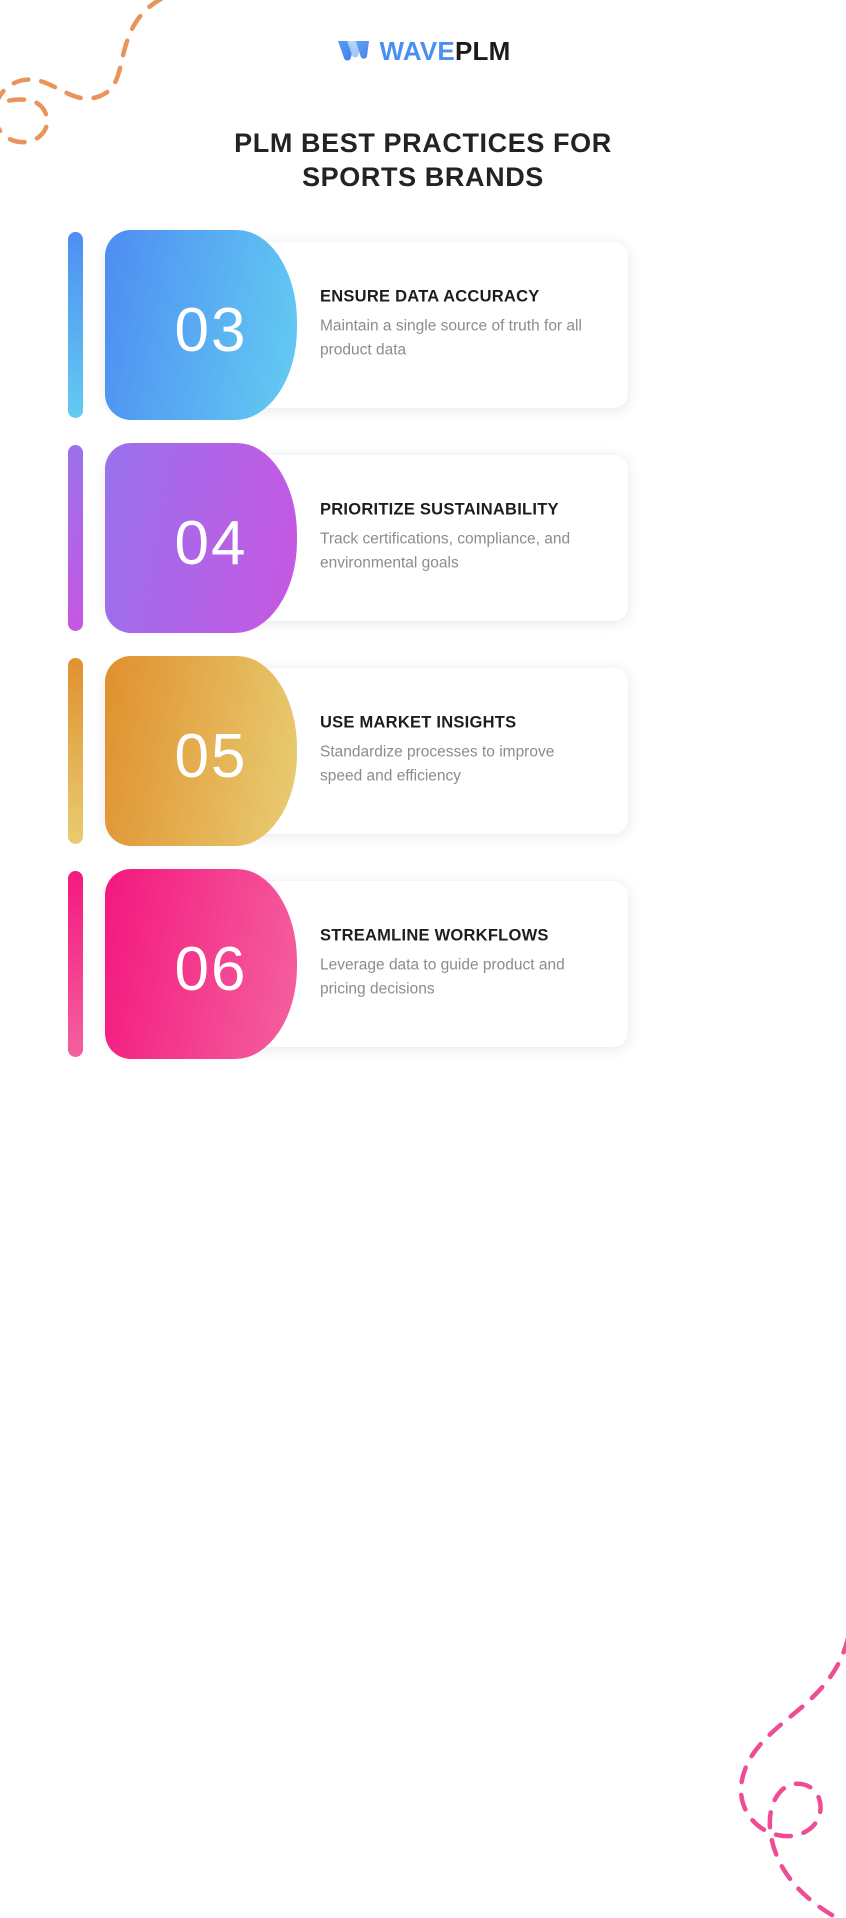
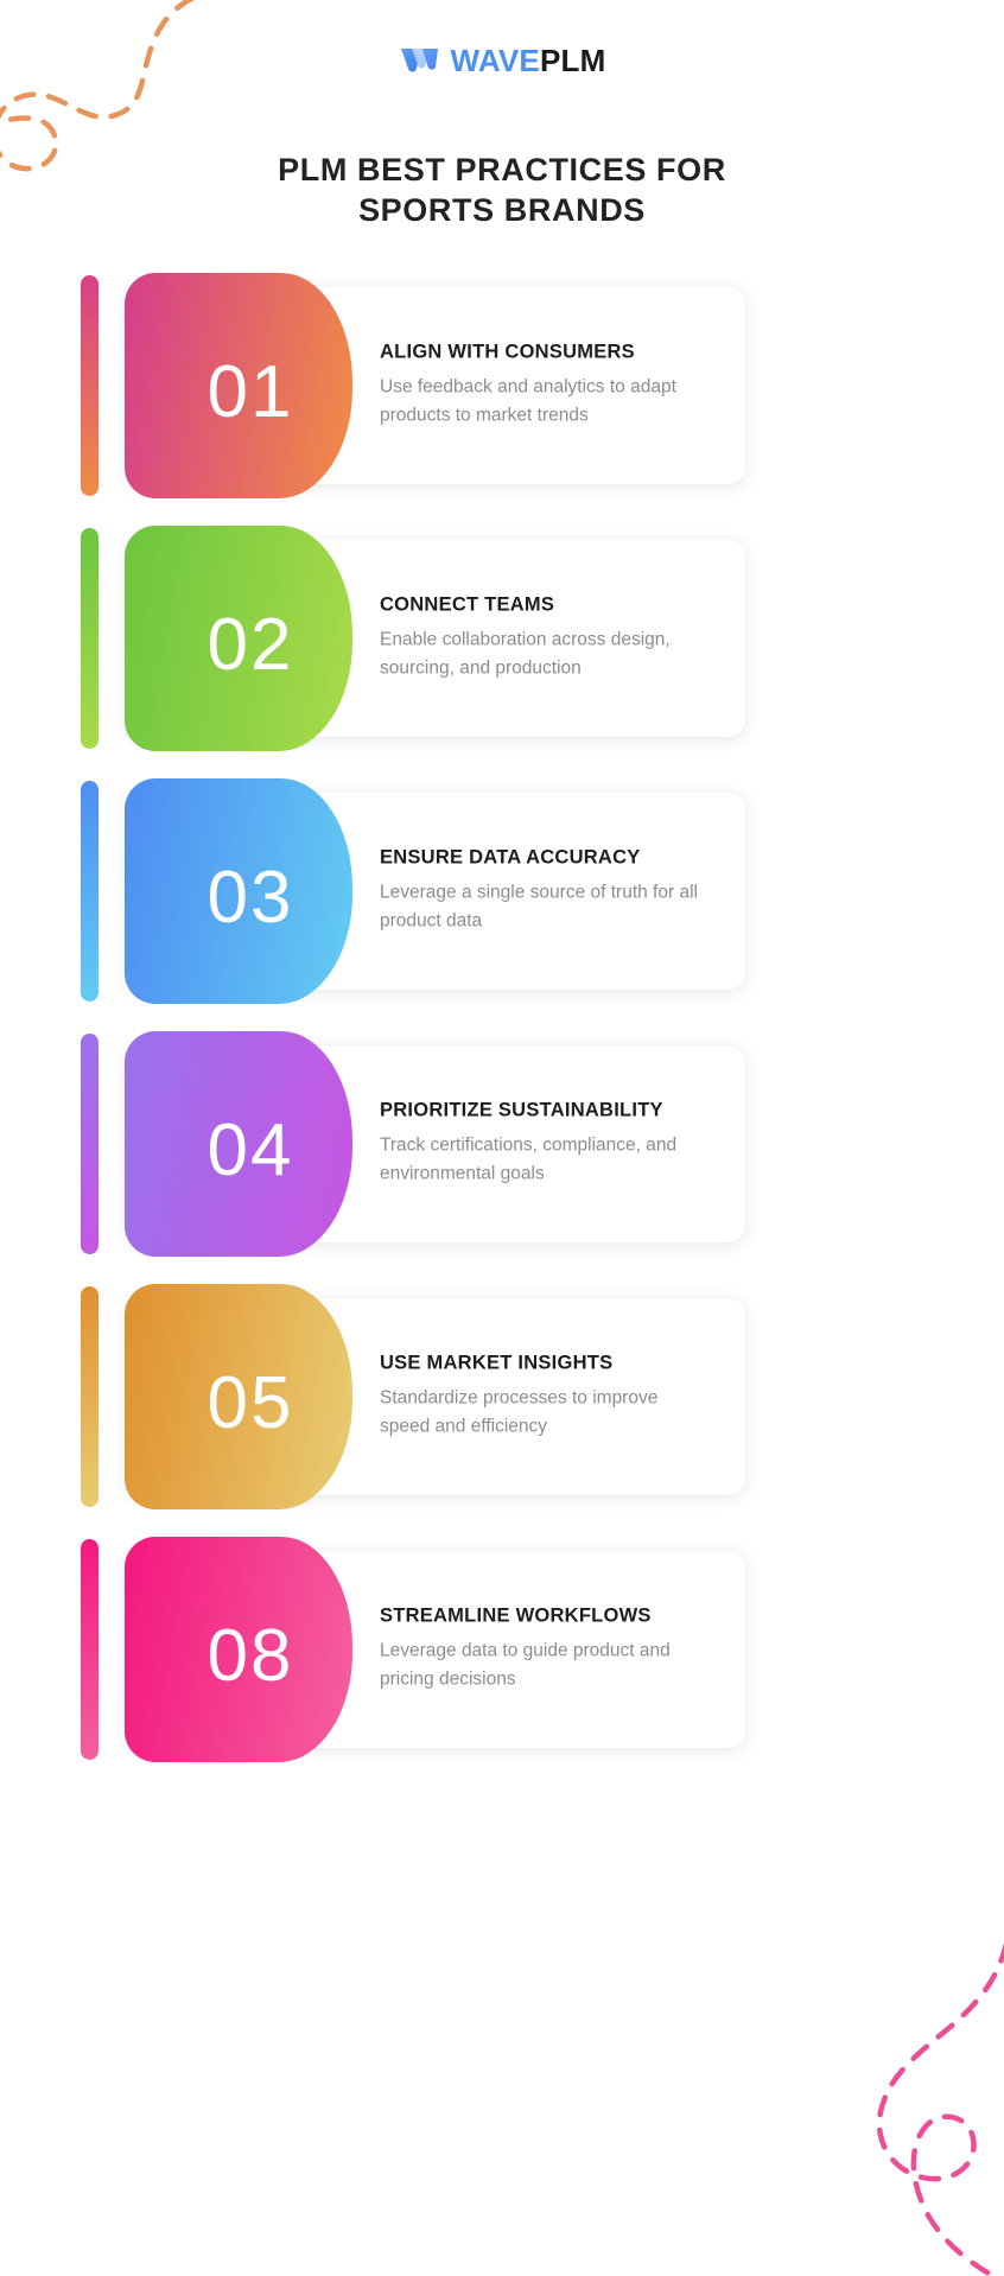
  WAVEPLM
  PLM BEST PRACTICES FOR
  SPORTS BRANDS
+ 01
+ ALIGN WITH CONSUMERS
+ Use feedback and analytics to adapt products to market trends
+ 02
+ CONNECT TEAMS
+ Enable collaboration across design, sourcing, and production
  03
  ENSURE DATA ACCURACY
- Maintain a single source of truth for all product data
+ Leverage a single source of truth for all product data
  04
  PRIORITIZE SUSTAINABILITY
  Track certifications, compliance, and environmental goals
  05
  USE MARKET INSIGHTS
  Standardize processes to improve speed and efficiency
- 06
+ 08
  STREAMLINE WORKFLOWS
  Leverage data to guide product and pricing decisions
